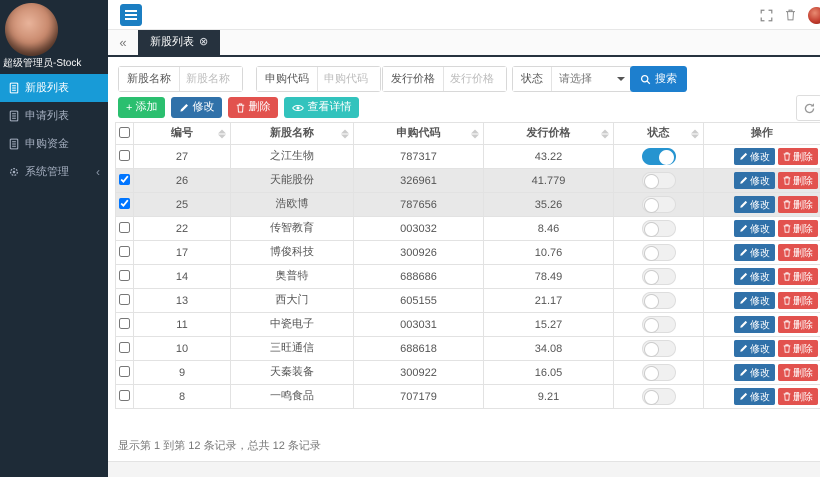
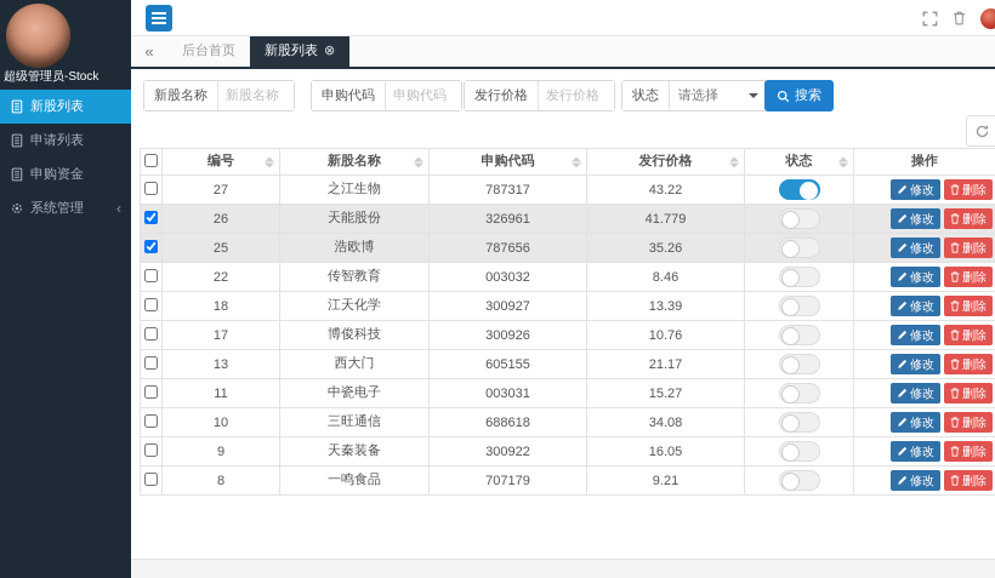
  超级管理员-Stock
  新股列表
  申请列表
  申购资金
  系统管理
  ‹
  «
+ 后台首页
  新股列表
  ⊗
  新股名称
  新股名称
  申购代码
  申购代码
  发行价格
  发行价格
  状态
  请选择
  搜索
- +
- 添加
- 修改
- 删除
- 查看详情
  	编号	新股名称	申购代码	发行价格	状态	操作
  	27	之江生物	787317	43.22		修改 删除
  	26	天能股份	326961	41.779		修改 删除
  	25	浩欧博	787656	35.26		修改 删除
  	22	传智教育	003032	8.46		修改 删除
+ 	18	江天化学	300927	13.39		修改 删除
  	17	博俊科技	300926	10.76		修改 删除
- 	14	奥普特	688686	78.49		修改 删除
  	13	西大门	605155	21.17		修改 删除
  	11	中瓷电子	003031	15.27		修改 删除
  	10	三旺通信	688618	34.08		修改 删除
  	9	天秦装备	300922	16.05		修改 删除
  	8	一鸣食品	707179	9.21		修改 删除
- 显示第 1 到第 12 条记录，总共 12 条记录
